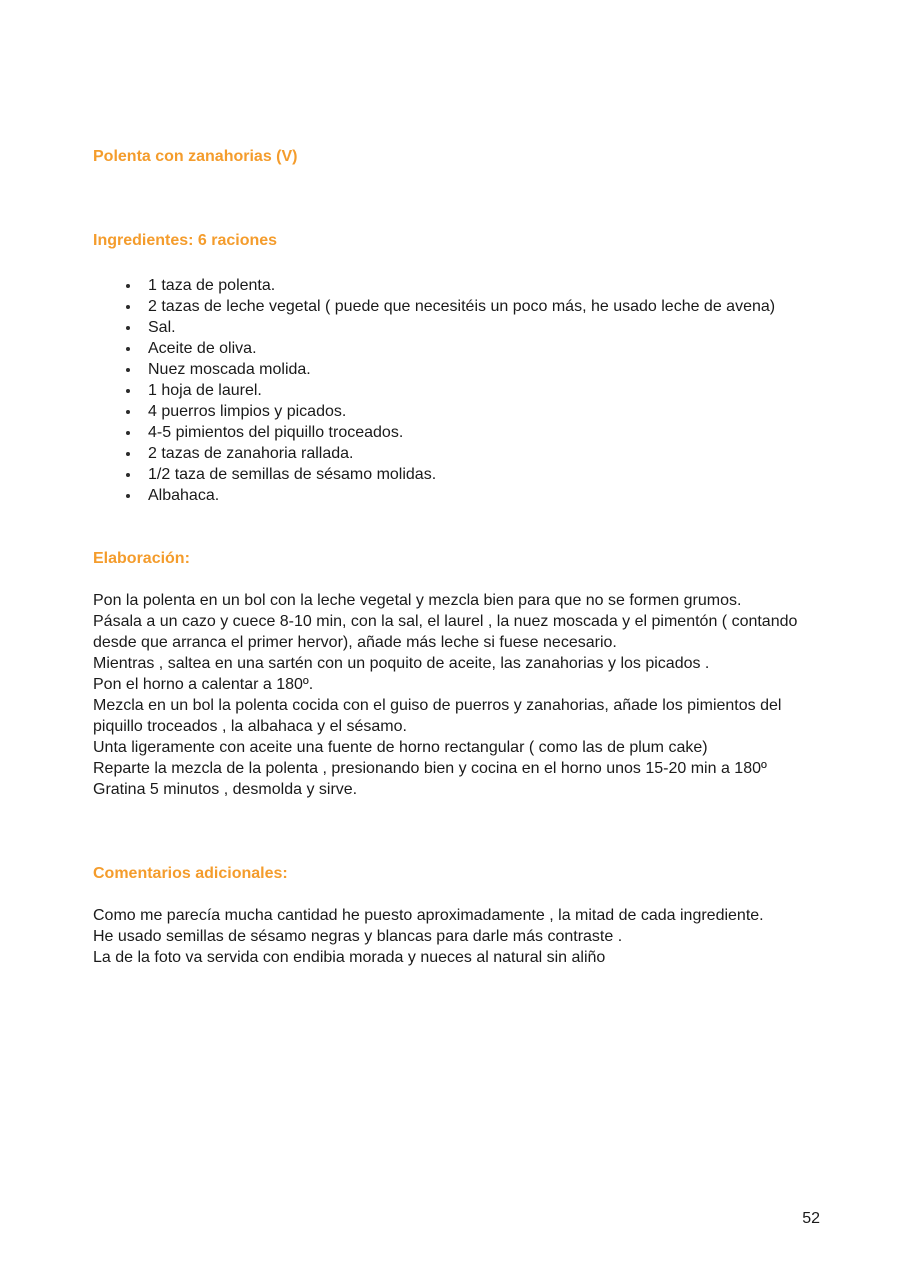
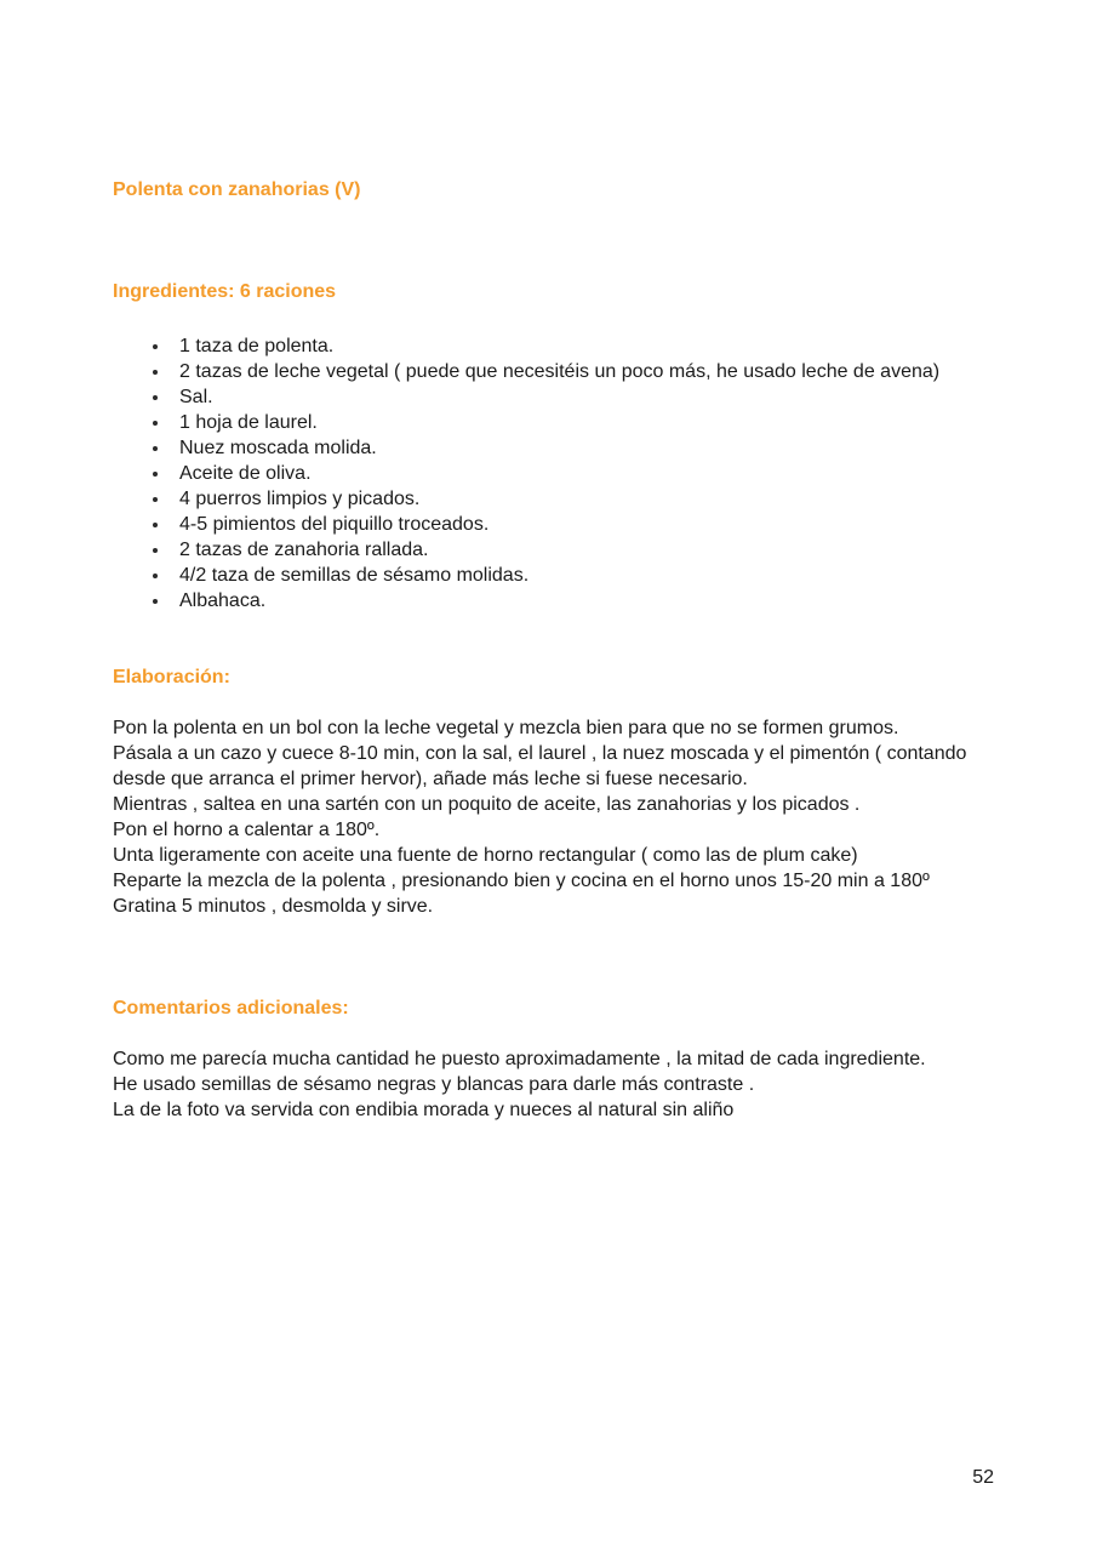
  Polenta con zanahorias (V)
  Ingredientes: 6 raciones
  1 taza de polenta.
  2 tazas de leche vegetal ( puede que necesitéis un poco más, he usado leche de avena)
  Sal.
- Aceite de oliva.
+ 1 hoja de laurel.
  Nuez moscada molida.
- 1 hoja de laurel.
+ Aceite de oliva.
  4 puerros limpios y picados.
  4-5 pimientos del piquillo troceados.
  2 tazas de zanahoria rallada.
- 1/2 taza de semillas de sésamo molidas.
+ 4/2 taza de semillas de sésamo molidas.
  Albahaca.
  Elaboración:
  Pon la polenta en un bol con la leche vegetal y mezcla bien para que no se formen grumos.
  Pásala a un cazo y cuece 8-10 min, con la sal, el laurel , la nuez moscada y el pimentón ( contando desde que arranca el primer hervor), añade más leche si fuese necesario.
  Mientras , saltea en una sartén con un poquito de aceite, las zanahorias y los picados .
  Pon el horno a calentar a 180º.
- Mezcla en un bol la polenta cocida con el guiso de puerros y zanahorias, añade los pimientos del piquillo troceados , la albahaca y el sésamo.
  Unta ligeramente con aceite una fuente de horno rectangular ( como las de plum cake)
  Reparte la mezcla de la polenta , presionando bien y cocina en el horno unos 15-20 min a 180º
  Gratina 5 minutos , desmolda y sirve.
  Comentarios adicionales:
  Como me parecía mucha cantidad he puesto aproximadamente , la mitad de cada ingrediente.
  He usado semillas de sésamo negras y blancas para darle más contraste .
  La de la foto va servida con endibia morada y nueces al natural sin aliño
  52
